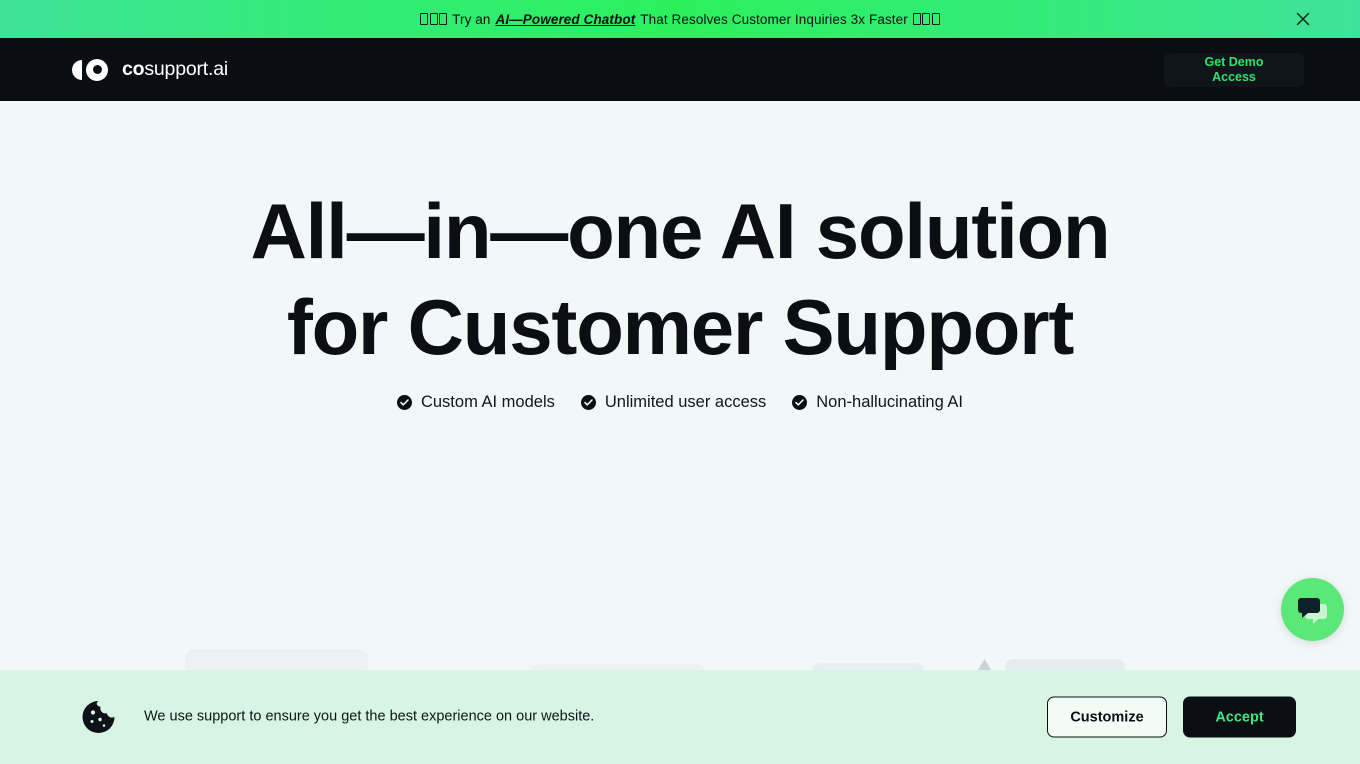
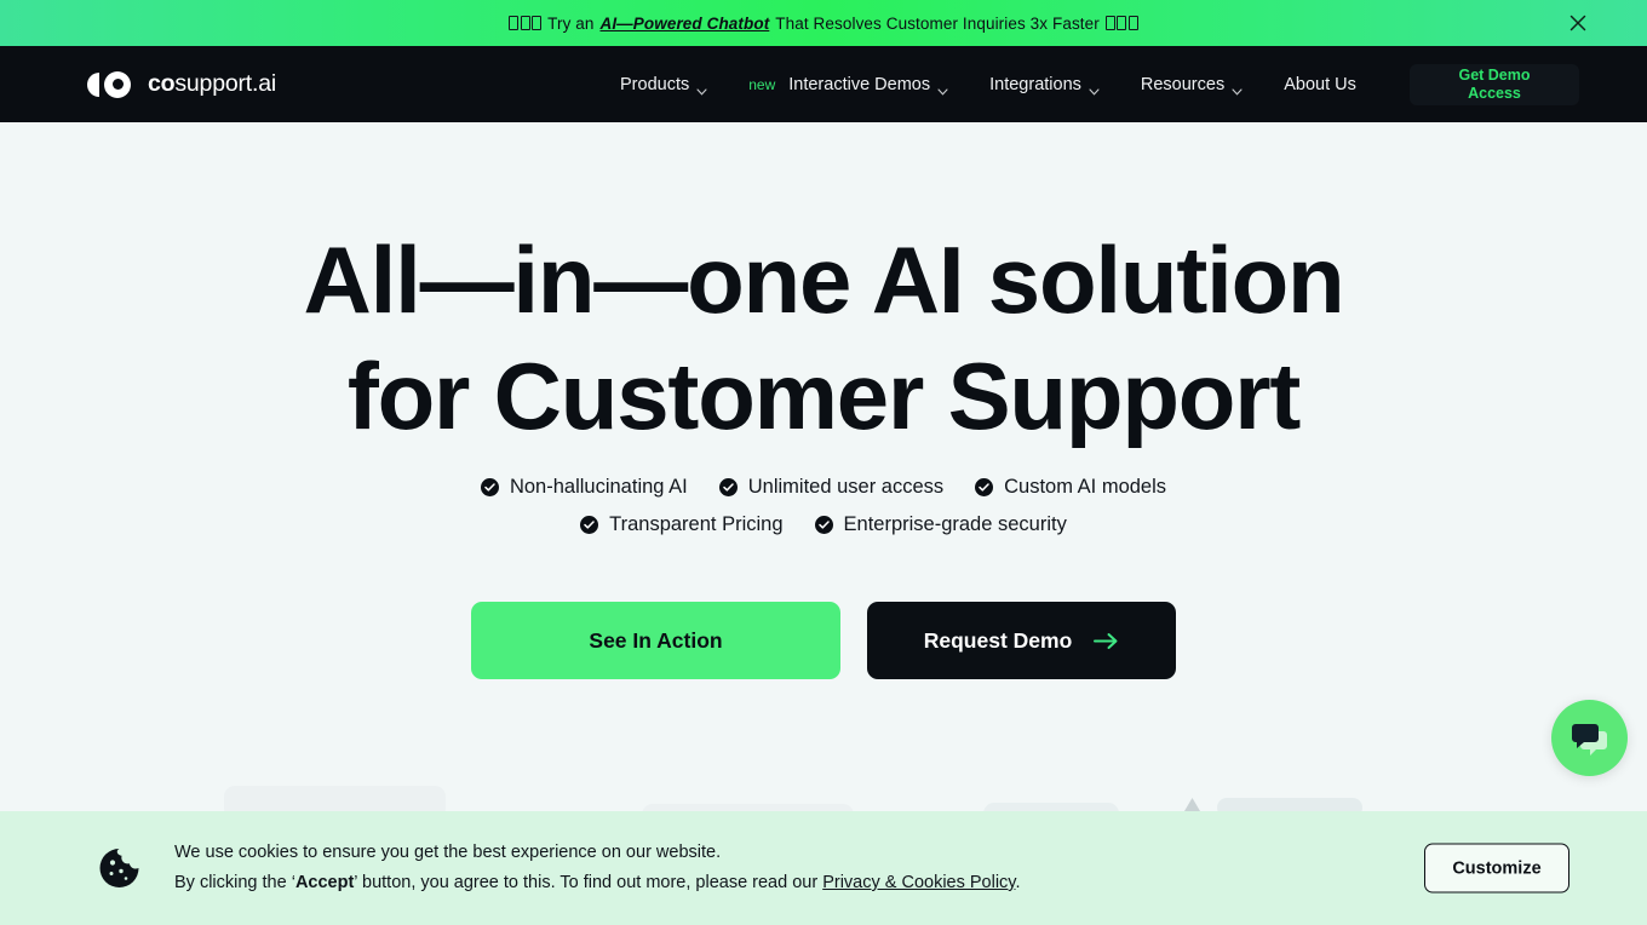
  Try an
  AI—Powered Chatbot
  That Resolves Customer Inquiries 3x Faster
  cosupport.ai
+ Products
+ new
+ Interactive Demos
+ Integrations
+ Resources
+ About Us
  Get Demo
  Access
  All—in—one AI solution
  for Customer Support
- Custom AI models
+ Non-hallucinating AI
  Unlimited user access
- Non-hallucinating AI
+ Custom AI models
+ Transparent Pricing
+ Enterprise-grade security
+ See In Action
+ Request Demo
- We use support to ensure you get the best experience on our website.
+ We use cookies to ensure you get the best experience on our website.
+ By clicking the ‘Accept’ button, you agree to this. To find out more, please read our Privacy & Cookies Policy.
  Customize
- Accept
